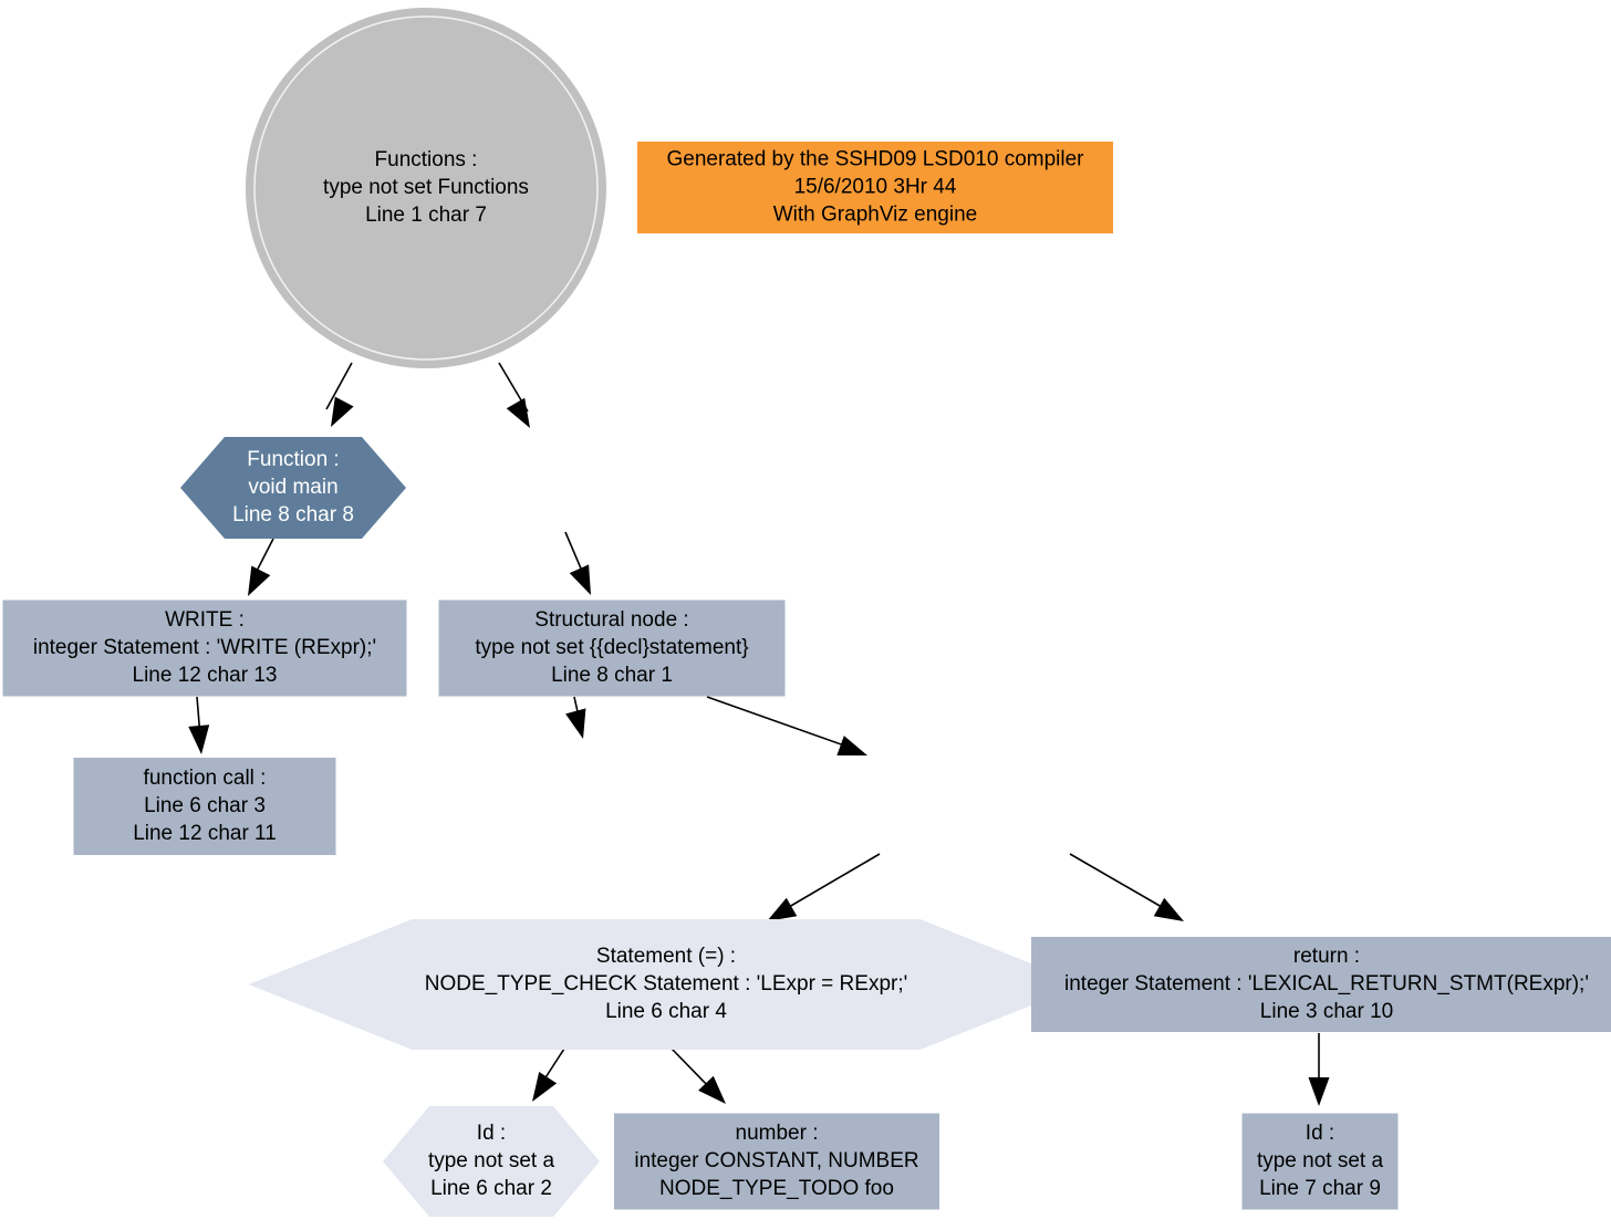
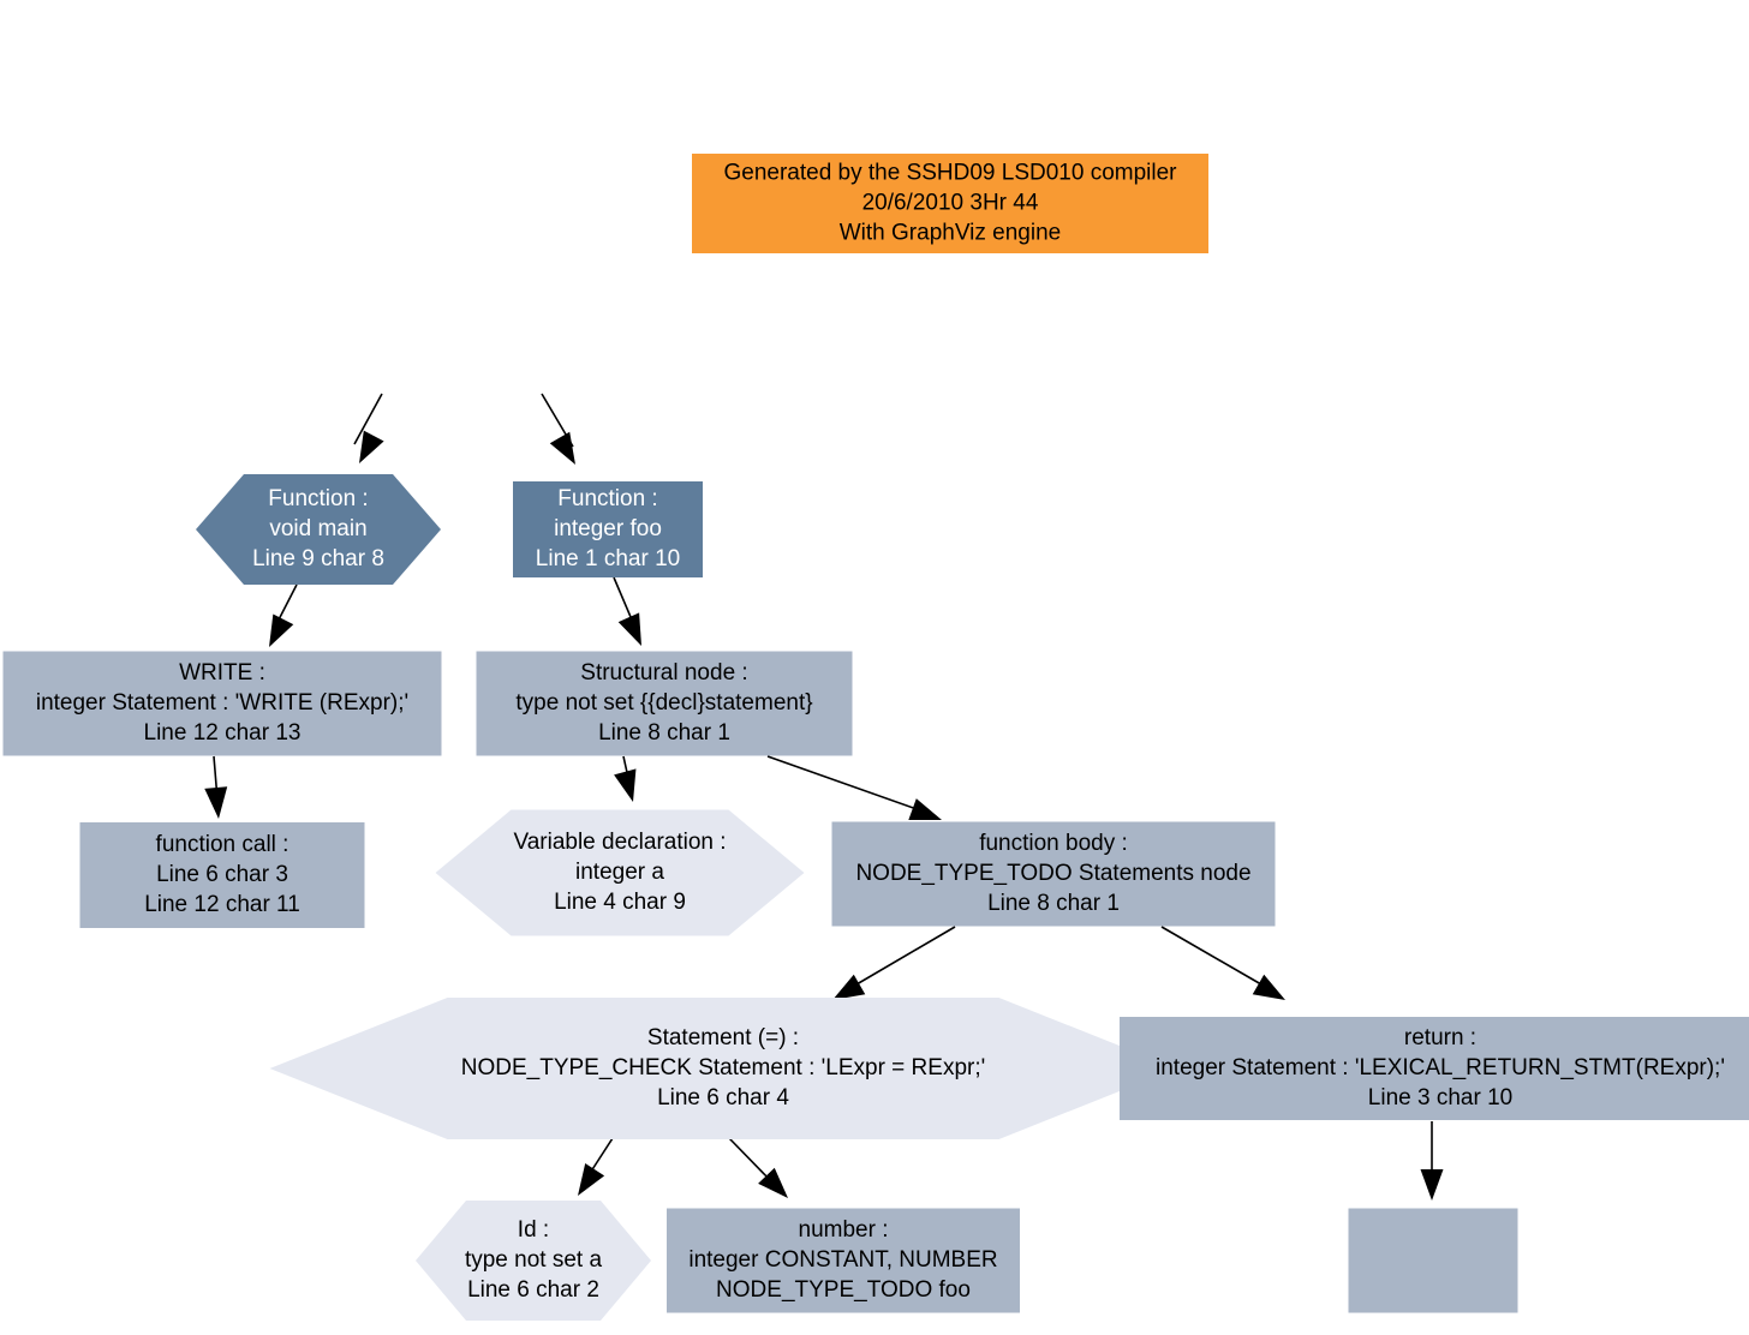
- Functions : type not set Functions Line 1 char 7
- Function : void main Line 8 char 8
+ Function : void main Line 9 char 8
+ Function : integer foo Line 1 char 10
  WRITE : integer Statement : 'WRITE (RExpr);' Line 12 char 13
  Structural node : type not set {{decl}statement} Line 8 char 1
  function call : Line 6 char 3 Line 12 char 11
+ Variable declaration : integer a Line 4 char 9
+ function body : NODE_TYPE_TODO Statements node Line 8 char 1
  Statement (=) : NODE_TYPE_CHECK Statement : 'LExpr = RExpr;' Line 6 char 4
  return : integer Statement : 'LEXICAL_RETURN_STMT(RExpr);' Line 3 char 10
  Id : type not set a Line 6 char 2
  number : integer CONSTANT, NUMBER NODE_TYPE_TODO foo
- Id : type not set a Line 7 char 9
- Generated by the SSHD09 LSD010 compiler 15/6/2010 3Hr 44 With GraphViz engine
+ Generated by the SSHD09 LSD010 compiler 20/6/2010 3Hr 44 With GraphViz engine
